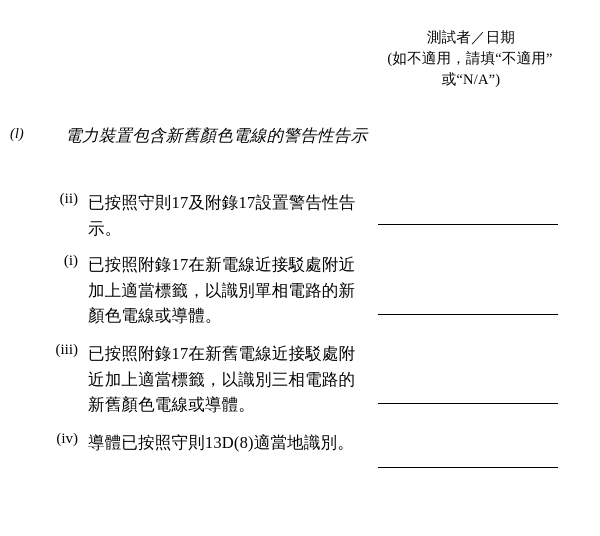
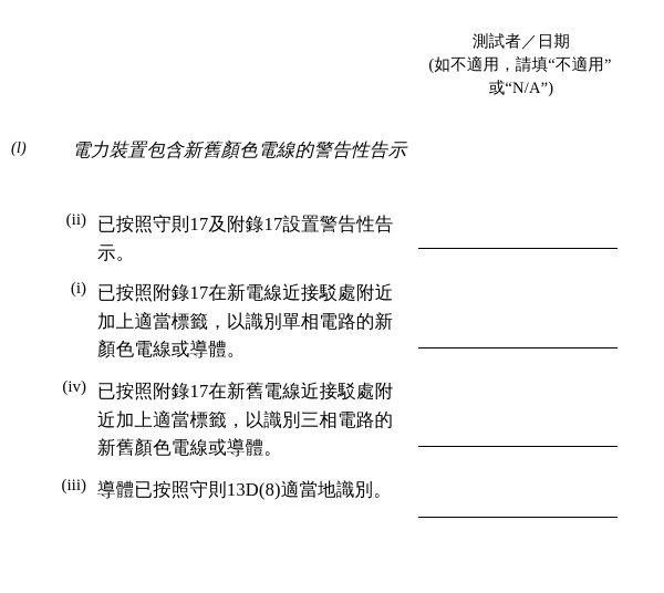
  測試者／日期
  (如不適用，請填“不適用”
  或“N/A”)
  (l)
  電力裝置包含新舊顏色電線的警告性告示
  (ii)
  已按照守則17及附錄17設置警告性告示。
  (i)
  已按照附錄17在新電線近接駁處附近加上適當標籤，以識別單相電路的新顏色電線或導體。
- (iii)
+ (iv)
  已按照附錄17在新舊電線近接駁處附近加上適當標籤，以識別三相電路的新舊顏色電線或導體。
- (iv)
+ (iii)
  導體已按照守則13D(8)適當地識別。
